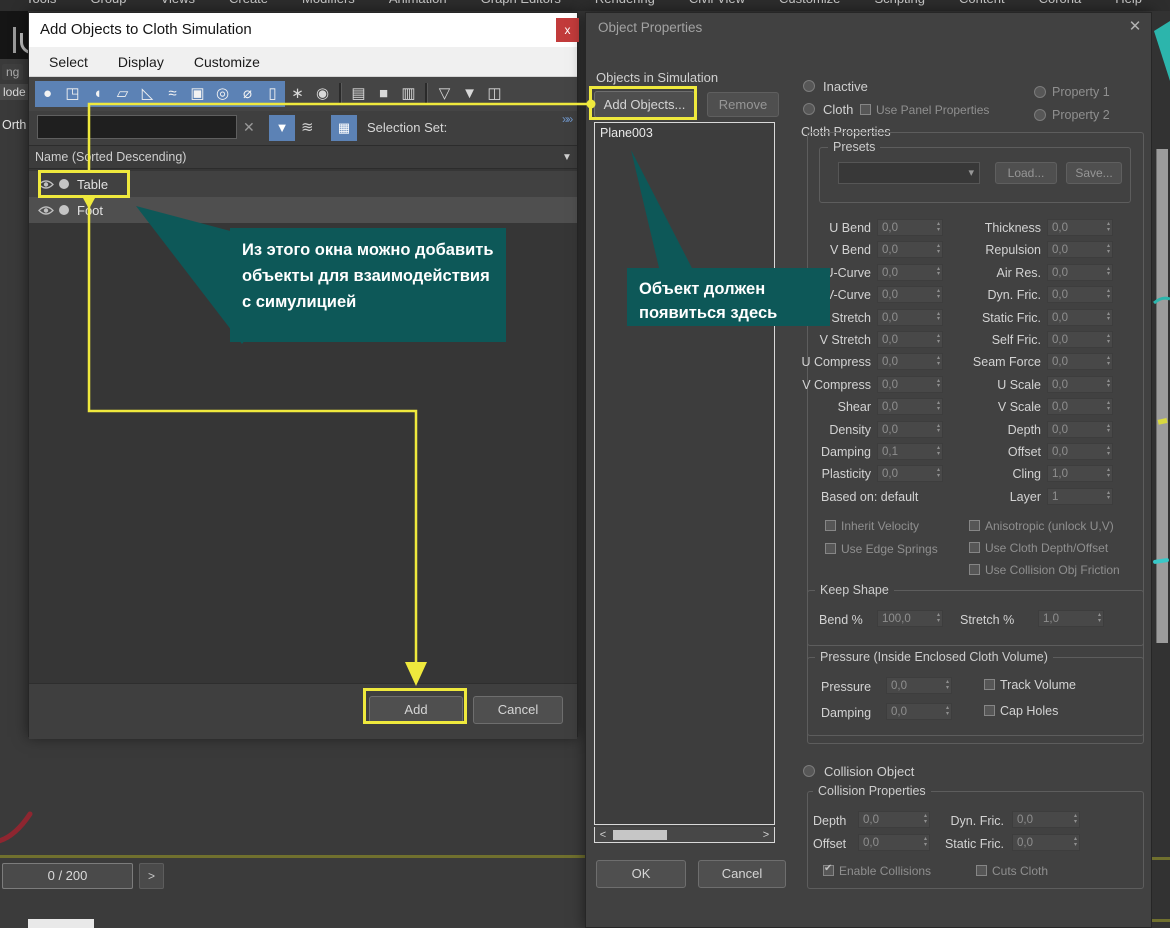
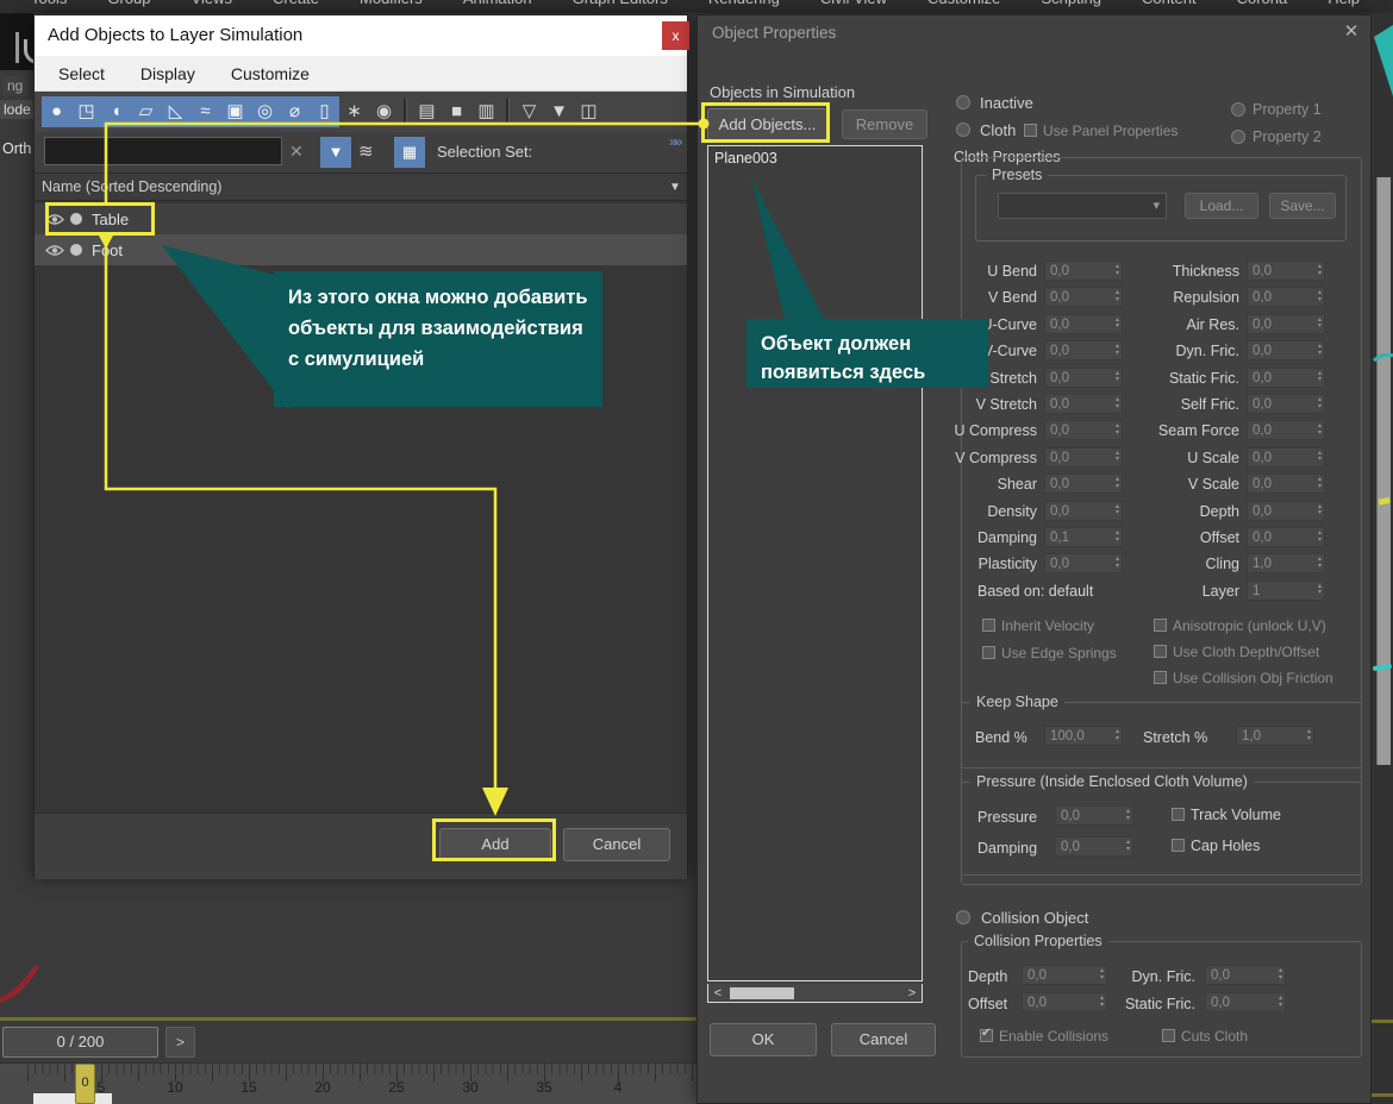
  ng
  lode
  Orth
- Add Objects to Cloth Simulation
+ Add Objects to Layer Simulation
  x
  Select
  Display
  Customize
  ●
  ◳
  ◖
  ▱
  ◺
  ≈
  ▣
  ◎
  ⌀
  ▯
  ∗
  ◉
  ▤
  ■
  ▥
  ▽
  ▼
  ◫
  ✕
  ▼
  ≋
  ▦
  Selection Set:
  »»
  Name (Srted Descending)
  ▼
  Table
  Fot
  Add
  Cancel
  Object Properties
  ✕
  Objects in Simulation
  Add Objects...
  Remove
  Plane003
  <
  >
  OK
  Cancel
  Inactive
  Cloth
  Use Panel Properties
  Property 1
  Property 2
  Cloth Properties
  Presets
  Load...
  Save...
  U Bend
  0,0
  V Bend
  0,0
  -Curve
  0,0
  -Curve
  0,0
  Stretch
  0,0
  V Stretch
  0,0
  U Compress
  0,0
  V Compress
  0,0
  Shear
  0,0
  Density
  0,0
  Damping
  0,1
  Plasticity
  0,0
  Thickness
  0,0
  Repulsion
  0,0
  Air Res.
  0,0
  Dyn. Fric.
  0,0
  Static Fric.
  0,0
  Self Fric.
  0,0
  Seam Force
  0,0
  U Scale
  0,0
  V Scale
  0,0
  Depth
  0,0
  Offset
  0,0
  Cling
  1,0
  Layer
  1
  Based on: default
  Inherit Velocity
  Use Edge Springs
  Anisotropic (unlock U,V)
  Use Cloth Depth/Offset
  Use Collision Obj Friction
  Keep Shape
  Bend %
  100,0
  Stretch %
  1,0
  Pressure (Inside Enclosed Cloth Volume)
  Pressure
  0,0
  Track Volume
  Damping
  0,0
  Cap Holes
  Collision Object
  Collision Properties
  Depth
  0,0
  Dyn. Fric.
  0,0
  Offset
  0,0
  Static Fric.
  0,0
  Enable Collisions
  Cuts Cloth
  0 / 200
  >
+ 0
+ 5
+ 10
+ 15
+ 20
+ 25
+ 30
+ 35
+ 4
  Из этого окна можно добавить объекты для взаимодействия с симулицией
  Объект должен появиться здесь
